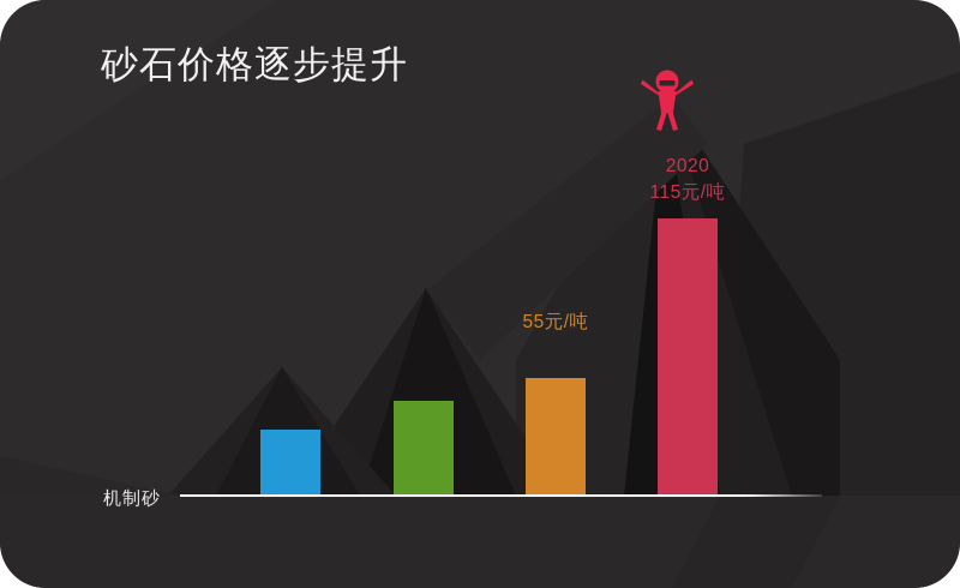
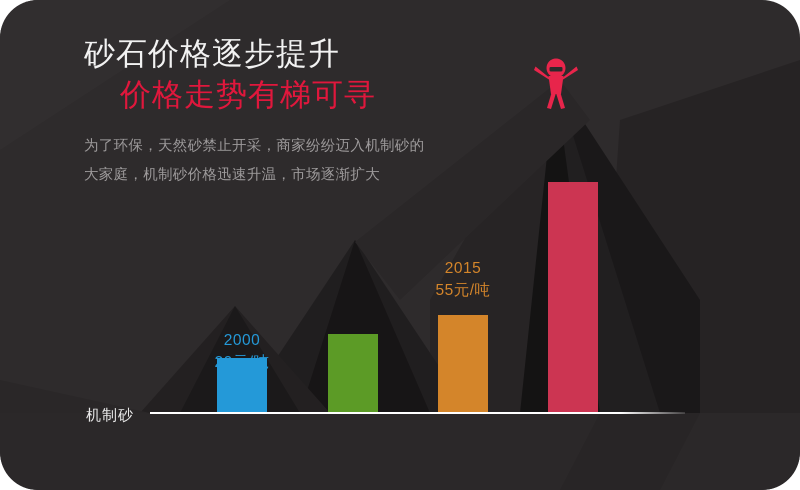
  砂石价格逐步提升
+ 价格走势有梯可寻
+ 为了环保，天然砂禁止开采，商家纷纷迈入机制砂的大家庭，机制砂价格迅速升温，市场逐渐扩大
+ 2000
+ 2015
  55元/吨
- 2020
- 115元/吨
  机制砂
